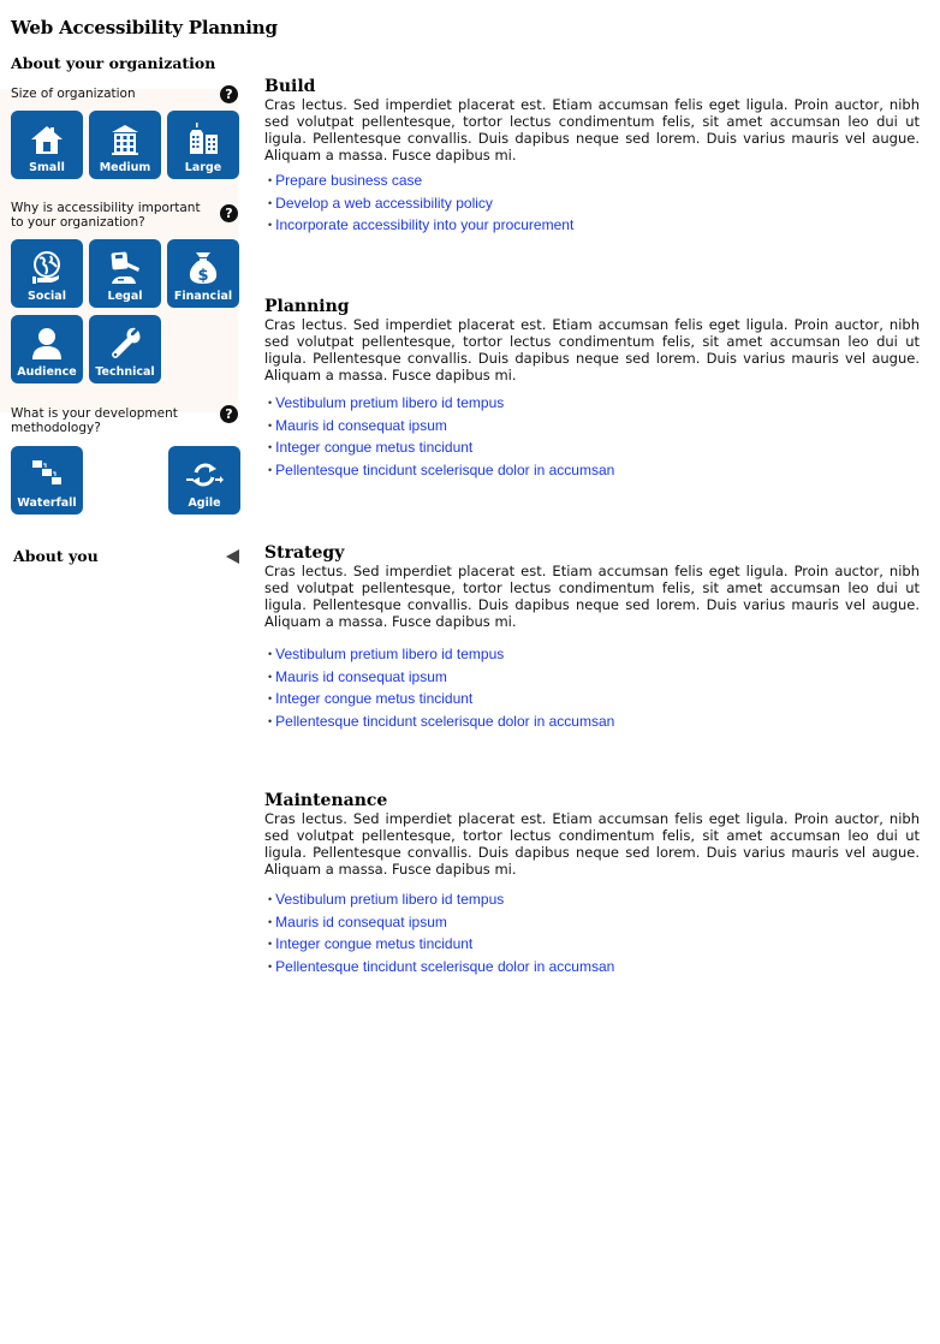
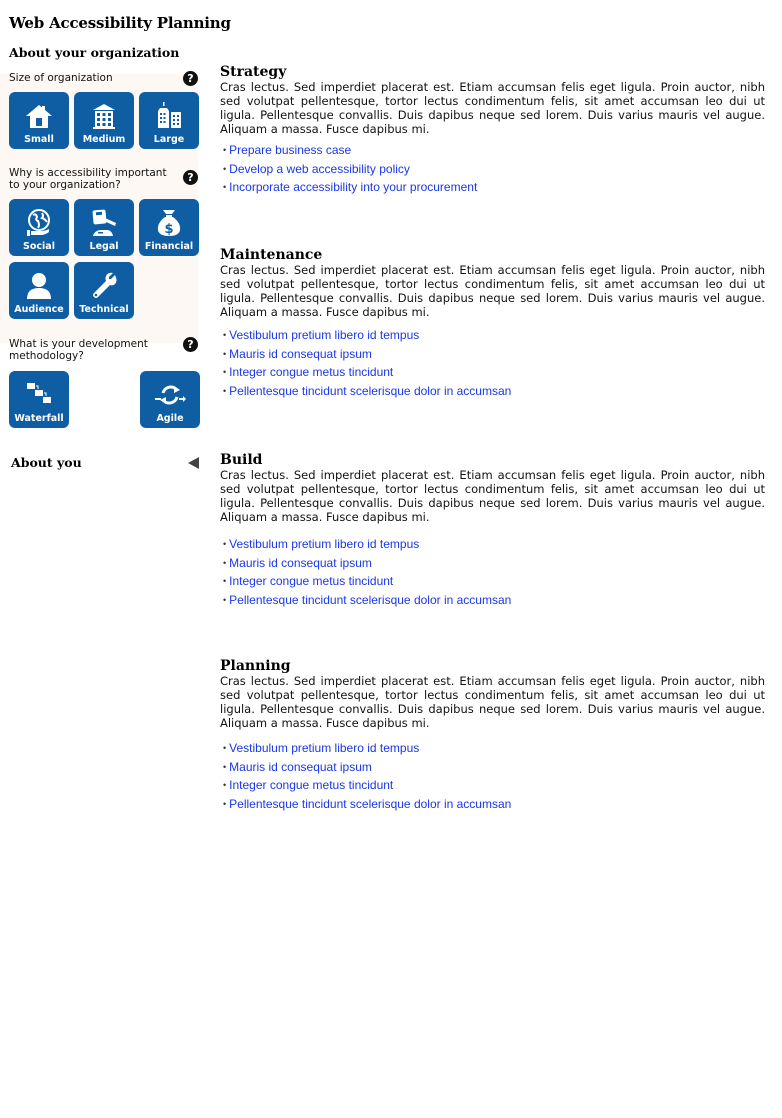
  Web Accessibility Planning
  About your organization
  Size of organization
  ?
  Small
  Medium
  Large
  Why is accessibility important to your organization?
  ?
  Social
  Legal
  $
  Financial
  Audience
  Technical
  What is your development methodology?
  ?
  Waterfall
  Agile
  About you
- Build
+ Strategy
  Cras lectus. Sed imperdiet placerat est. Etiam accumsan felis eget ligula. Proin auctor, nibh sed volutpat pellentesque, tortor lectus condimentum felis, sit amet accumsan leo dui ut ligula. Pellentesque convallis. Duis dapibus neque sed lorem. Duis varius mauris vel augue. Aliquam a massa. Fusce dapibus mi.
  • Prepare business case
  • Develop a web accessibility policy
  • Incorporate accessibility into your procurement
- Planning
+ Maintenance
  Cras lectus. Sed imperdiet placerat est. Etiam accumsan felis eget ligula. Proin auctor, nibh sed volutpat pellentesque, tortor lectus condimentum felis, sit amet accumsan leo dui ut ligula. Pellentesque convallis. Duis dapibus neque sed lorem. Duis varius mauris vel augue. Aliquam a massa. Fusce dapibus mi.
  • Vestibulum pretium libero id tempus
  • Mauris id consequat ipsum
  • Integer congue metus tincidunt
  • Pellentesque tincidunt scelerisque dolor in accumsan
- Strategy
+ Build
  Cras lectus. Sed imperdiet placerat est. Etiam accumsan felis eget ligula. Proin auctor, nibh sed volutpat pellentesque, tortor lectus condimentum felis, sit amet accumsan leo dui ut ligula. Pellentesque convallis. Duis dapibus neque sed lorem. Duis varius mauris vel augue. Aliquam a massa. Fusce dapibus mi.
  • Vestibulum pretium libero id tempus
  • Mauris id consequat ipsum
  • Integer congue metus tincidunt
  • Pellentesque tincidunt scelerisque dolor in accumsan
- Maintenance
+ Planning
  Cras lectus. Sed imperdiet placerat est. Etiam accumsan felis eget ligula. Proin auctor, nibh sed volutpat pellentesque, tortor lectus condimentum felis, sit amet accumsan leo dui ut ligula. Pellentesque convallis. Duis dapibus neque sed lorem. Duis varius mauris vel augue. Aliquam a massa. Fusce dapibus mi.
  • Vestibulum pretium libero id tempus
  • Mauris id consequat ipsum
  • Integer congue metus tincidunt
  • Pellentesque tincidunt scelerisque dolor in accumsan
